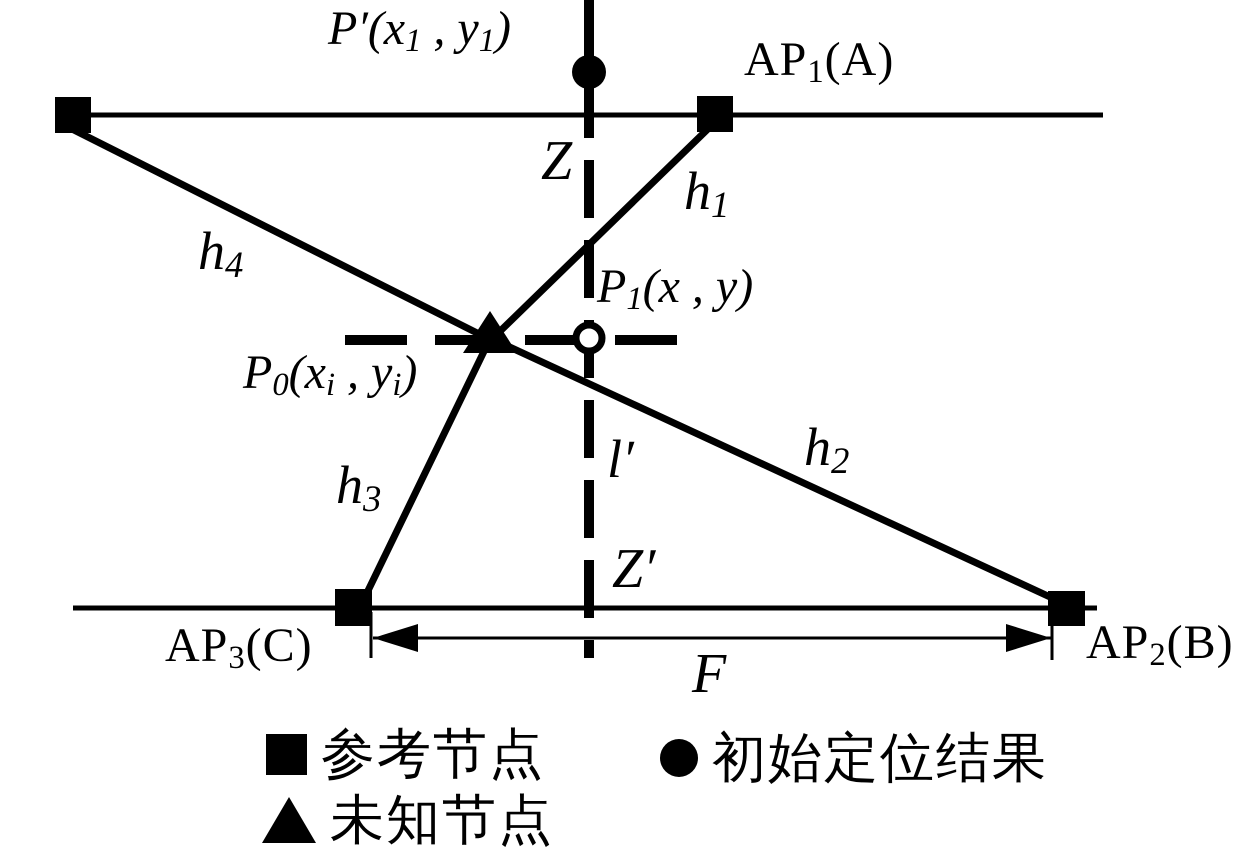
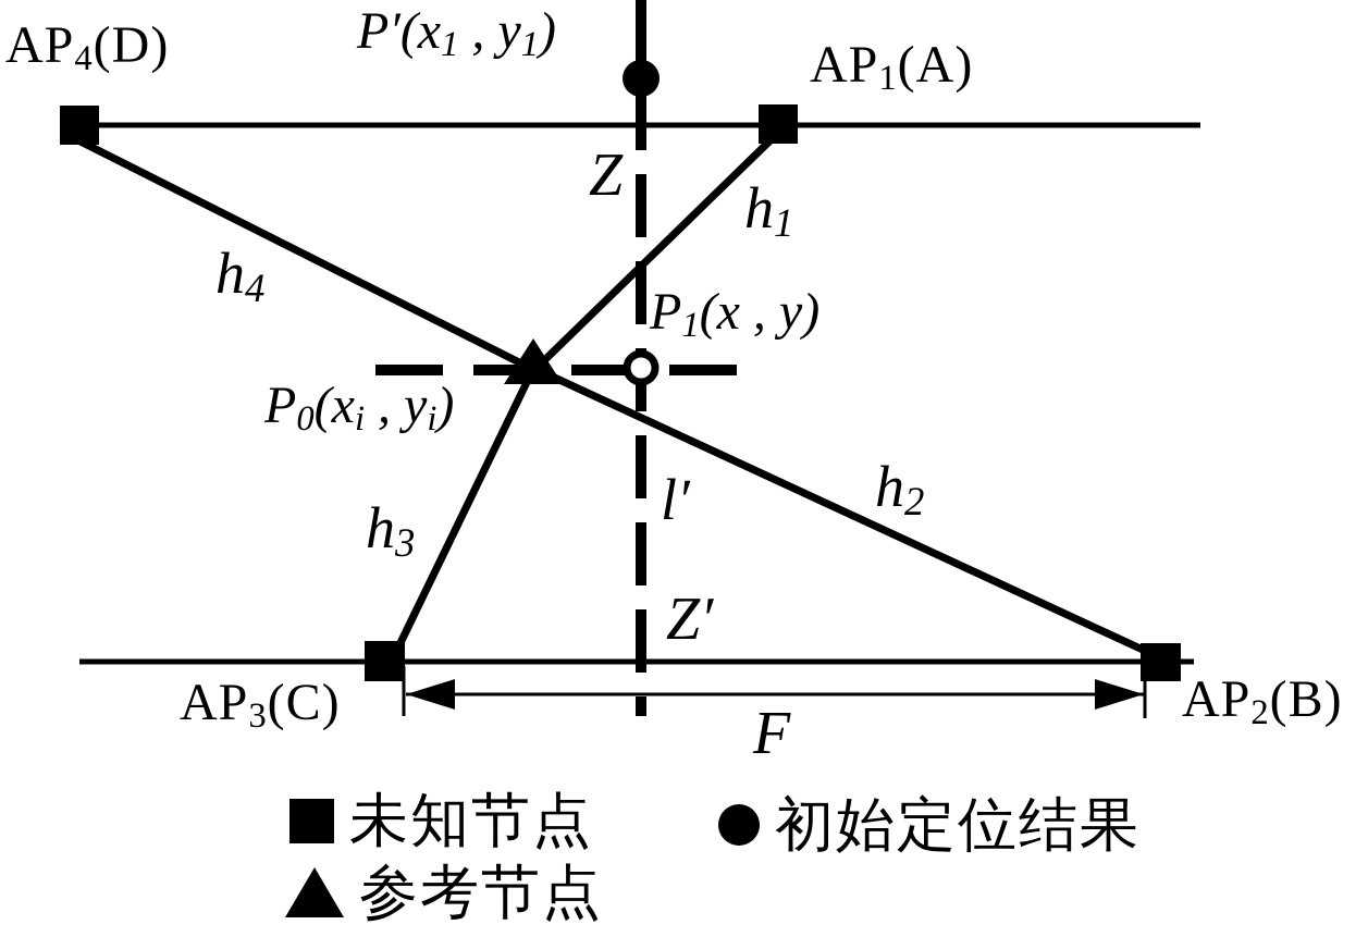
+ AP4(D)
  P′(x1 , y1)
  AP1(A)
  Z
  h1
  h4
  P1(x , y)
  P0(xi , yi)
  h3
  l′
  h2
  Z′
  AP3(C)
  AP2(B)
  F
- 参考节点
+ 未知节点
  初始定位结果
- 未知节点
+ 参考节点
